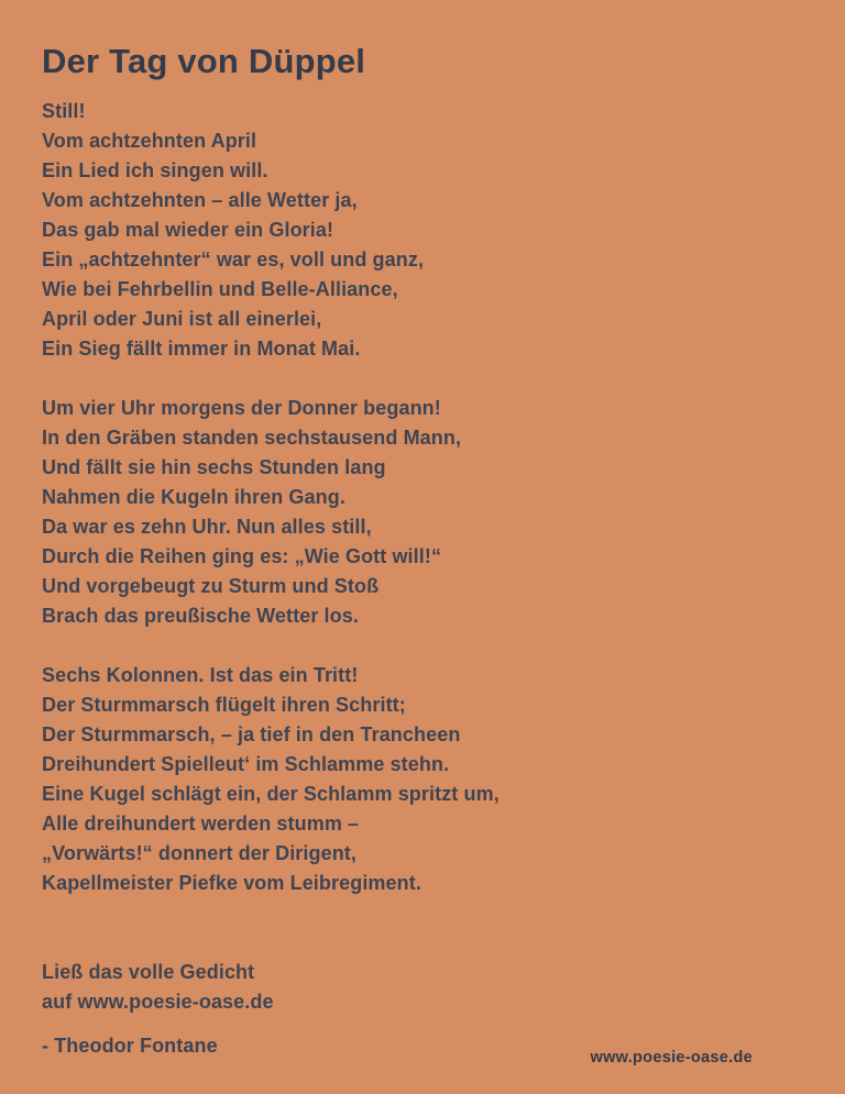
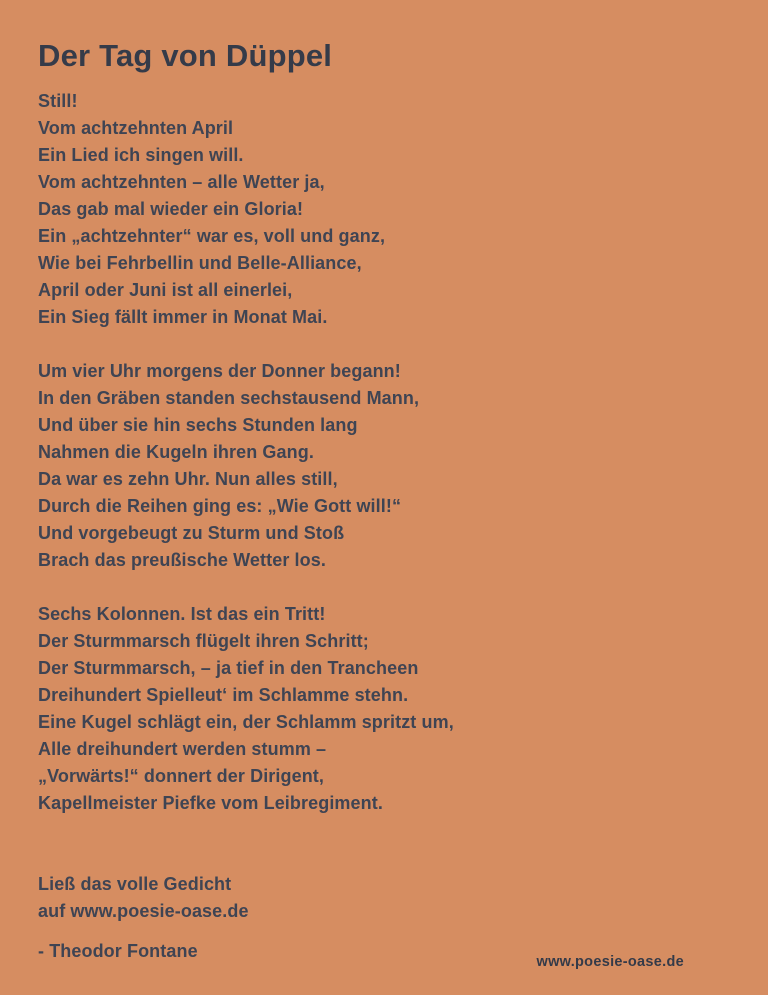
  Der Tag von Düppel
  Still!
  Vom achtzehnten April
  Ein Lied ich singen will.
  Vom achtzehnten – alle Wetter ja,
  Das gab mal wieder ein Gloria!
  Ein „achtzehnter“ war es, voll und ganz,
  Wie bei Fehrbellin und Belle-Alliance,
  April oder Juni ist all einerlei,
  Ein Sieg fällt immer in Monat Mai.
  Um vier Uhr morgens der Donner begann!
  In den Gräben standen sechstausend Mann,
- Und fällt sie hin sechs Stunden lang
+ Und über sie hin sechs Stunden lang
  Nahmen die Kugeln ihren Gang.
  Da war es zehn Uhr. Nun alles still,
  Durch die Reihen ging es: „Wie Gott will!“
  Und vorgebeugt zu Sturm und Stoß
  Brach das preußische Wetter los.
  Sechs Kolonnen. Ist das ein Tritt!
  Der Sturmmarsch flügelt ihren Schritt;
  Der Sturmmarsch, – ja tief in den Trancheen
  Dreihundert Spielleut‘ im Schlamme stehn.
  Eine Kugel schlägt ein, der Schlamm spritzt um,
  Alle dreihundert werden stumm –
  „Vorwärts!“ donnert der Dirigent,
  Kapellmeister Piefke vom Leibregiment.
  Ließ das volle Gedicht
  auf www.poesie-oase.de
  - Theodor Fontane
  www.poesie-oase.de
